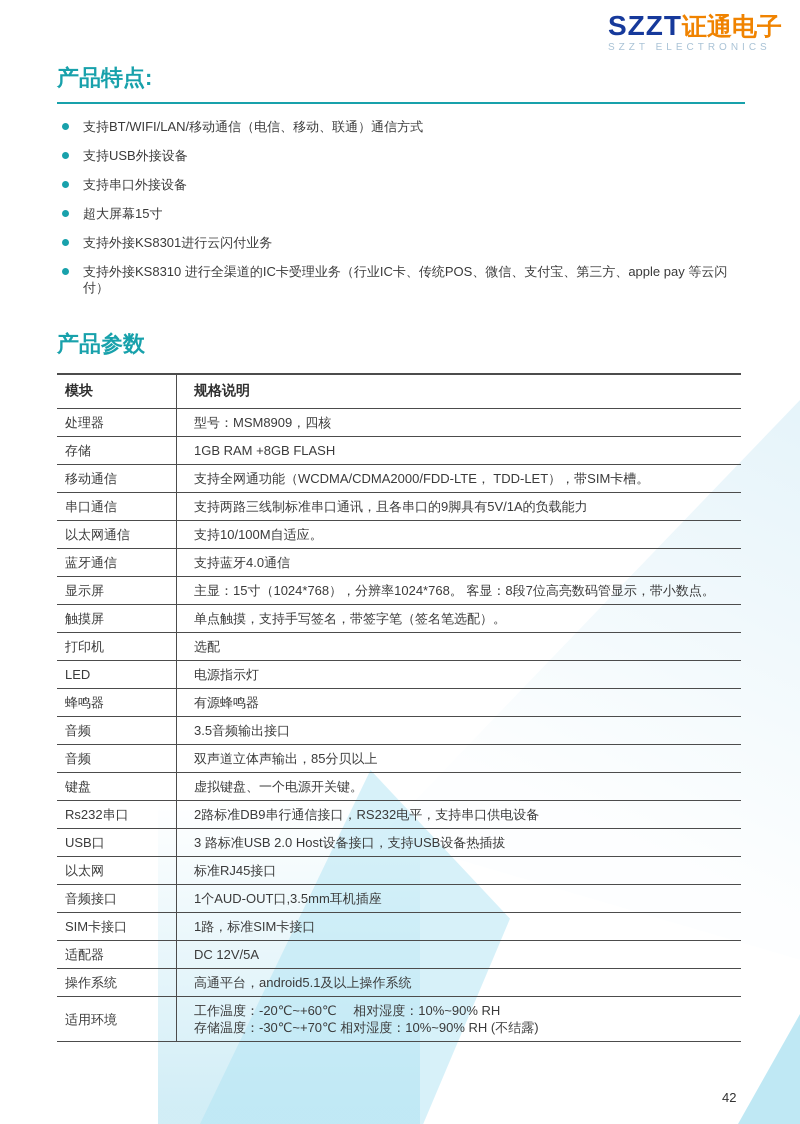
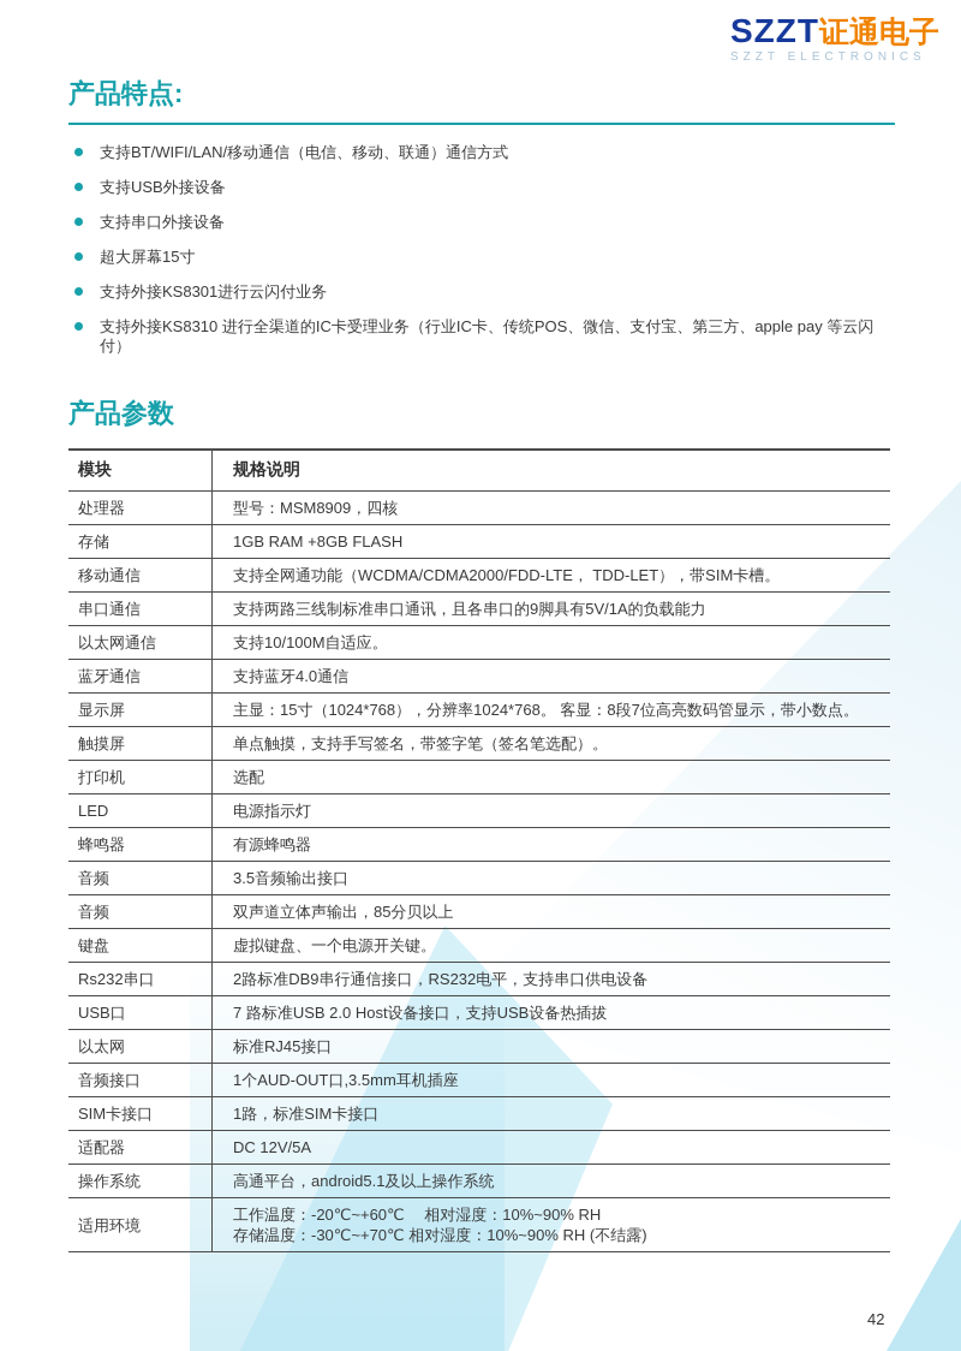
  SZZT
  证通电子
  SZZT ELECTRONICS
  产品特点:
  支持BT/WIFI/LAN/移动通信（电信、移动、联通）通信方式
  支持USB外接设备
  支持串口外接设备
  超大屏幕15寸
  支持外接KS8301进行云闪付业务
  支持外接KS8310 进行全渠道的IC卡受理业务（行业IC卡、传统POS、微信、支付宝、第三方、apple pay 等云闪付）
  产品参数
  模块	规格说明
  处理器	型号：MSM8909，四核
  存储	1GB RAM +8GB FLASH
  移动通信	支持全网通功能（WCDMA/CDMA2000/FDD-LTE， TDD-LET），带SIM卡槽。
  串口通信	支持两路三线制标准串口通讯，且各串口的9脚具有5V/1A的负载能力
  以太网通信	支持10/100M自适应。
  蓝牙通信	支持蓝牙4.0通信
  显示屏	主显：15寸（1024*768），分辨率1024*768。 客显：8段7位高亮数码管显示，带小数点。
  触摸屏	单点触摸，支持手写签名，带签字笔（签名笔选配）。
  打印机	选配
  LED	电源指示灯
  蜂鸣器	有源蜂鸣器
  音频	3.5音频输出接口
  音频	双声道立体声输出，85分贝以上
  键盘	虚拟键盘、一个电源开关键。
  Rs232串口	2路标准DB9串行通信接口，RS232电平，支持串口供电设备
- USB口	3 路标准USB 2.0 Host设备接口，支持USB设备热插拔
+ USB口	7 路标准USB 2.0 Host设备接口，支持USB设备热插拔
  以太网	标准RJ45接口
  音频接口	1个AUD-OUT口,3.5mm耳机插座
  SIM卡接口	1路，标准SIM卡接口
  适配器	DC 12V/5A
  操作系统	高通平台，android5.1及以上操作系统
  适用环境	工作温度：-20℃~+60℃ 相对湿度：10%~90% RH 存储温度：-30℃~+70℃ 相对湿度：10%~90% RH (不结露)
  42
